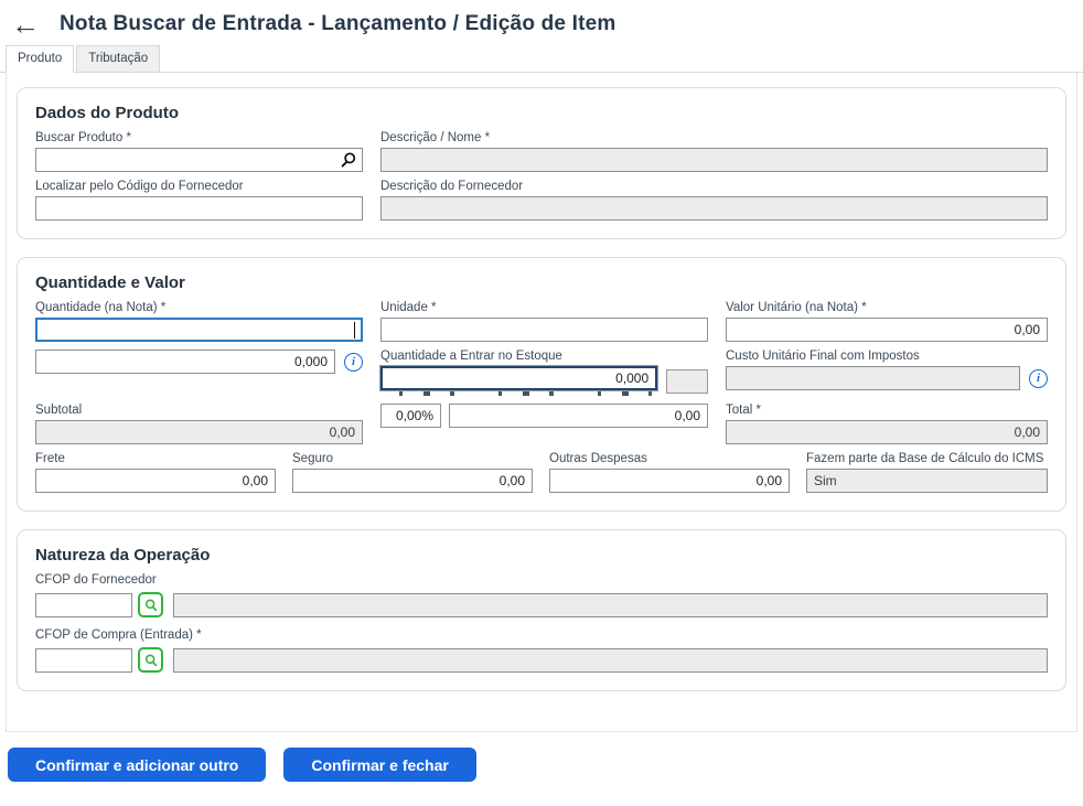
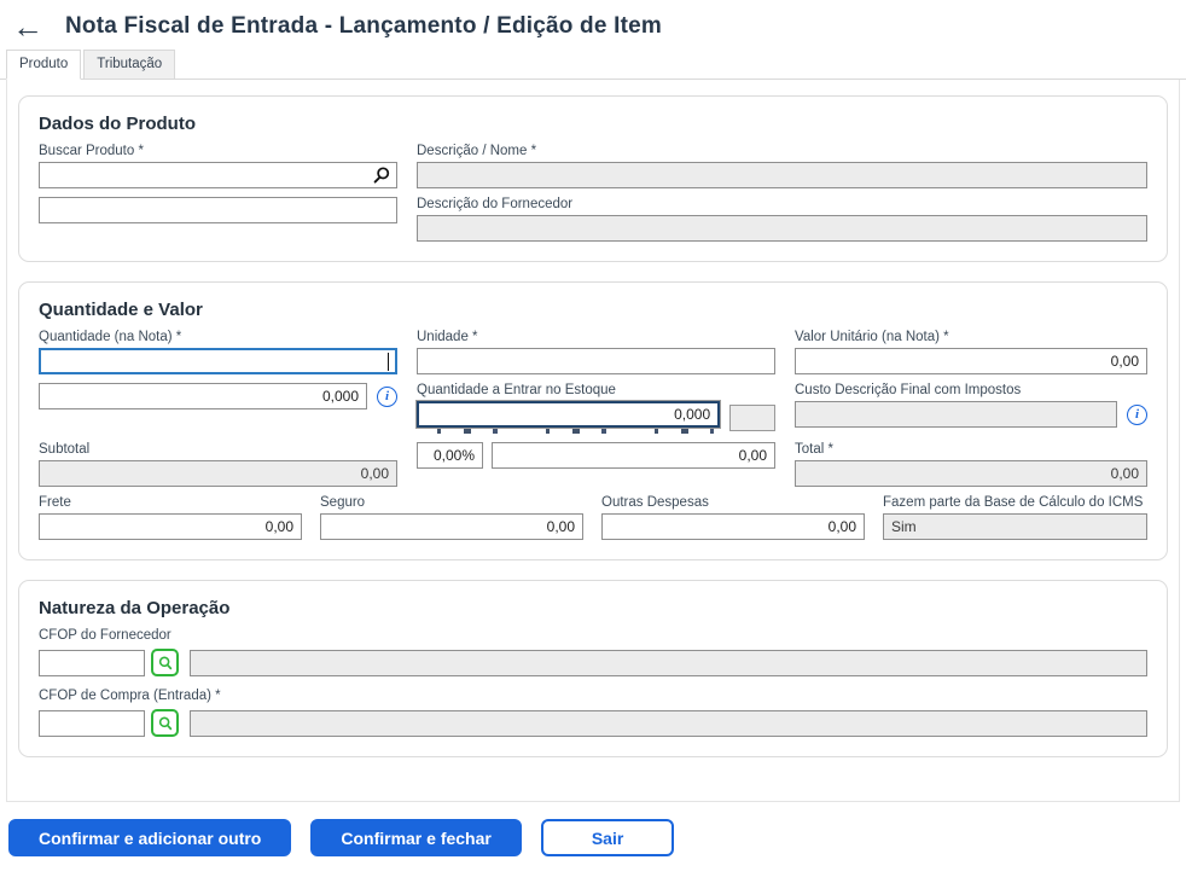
  ←
- Nota Buscar de Entrada - Lançamento / Edição de Item
+ Nota Fiscal de Entrada - Lançamento / Edição de Item
  Produto
  Tributação
  Dados do Produto
  Buscar Produto *
  Descrição / Nome *
- Localizar pelo Código do Fornecedor
  Descrição do Fornecedor
  Quantidade e Valor
  Quantidade (na Nota) *
  Unidade *
  Valor Unitário (na Nota) *
  0,00
  0,000
  i
  Quantidade a Entrar no Estoque
  0,000
- Custo Unitário Final com Impostos
+ Custo Descrição Final com Impostos
  i
  Subtotal
  0,00
  0,00%
  0,00
  Total *
  0,00
  Frete
  0,00
  Seguro
  0,00
  Outras Despesas
  0,00
  Fazem parte da Base de Cálculo do ICMS
  Sim
  Natureza da Operação
  CFOP do Fornecedor
  CFOP de Compra (Entrada) *
  Confirmar e adicionar outro
  Confirmar e fechar
+ Sair
